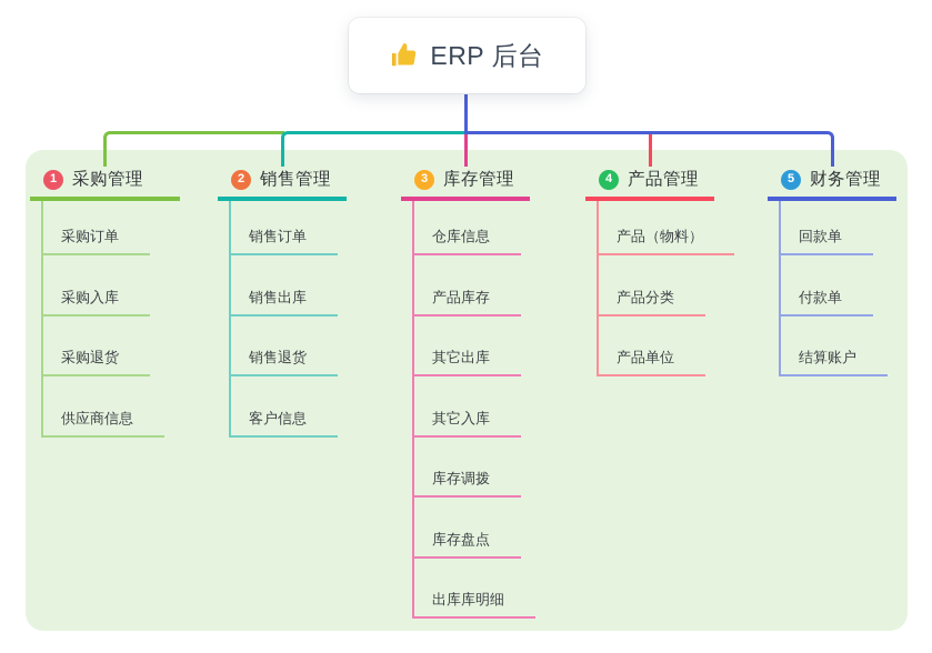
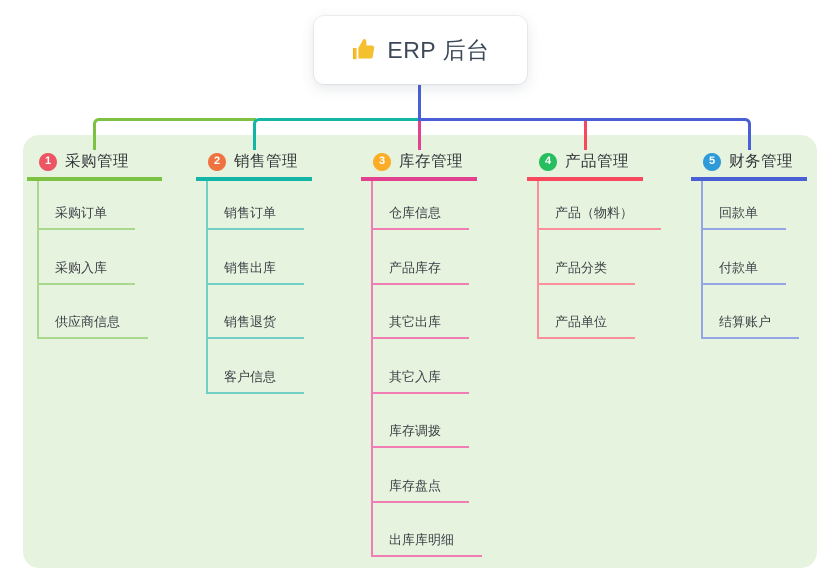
  ERP 后台
  1
  采购管理
  采购订单
  采购入库
- 采购退货
  供应商信息
  2
  销售管理
  销售订单
  销售出库
  销售退货
  客户信息
  3
  库存管理
  仓库信息
  产品库存
  其它出库
  其它入库
  库存调拨
  库存盘点
  出库库明细
  4
  产品管理
  产品（物料）
  产品分类
  产品单位
  5
  财务管理
  回款单
  付款单
  结算账户
